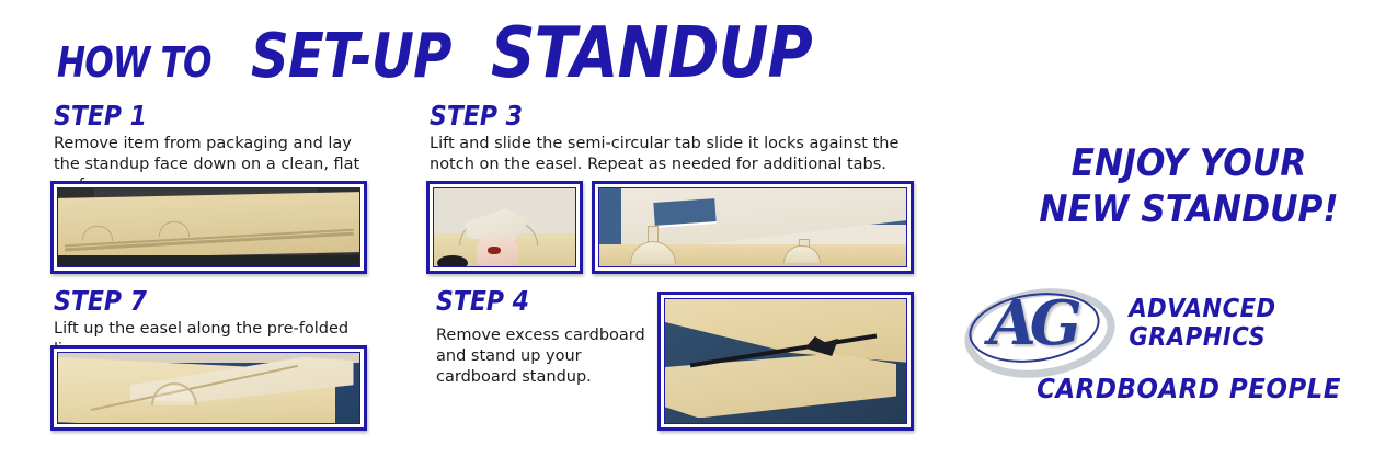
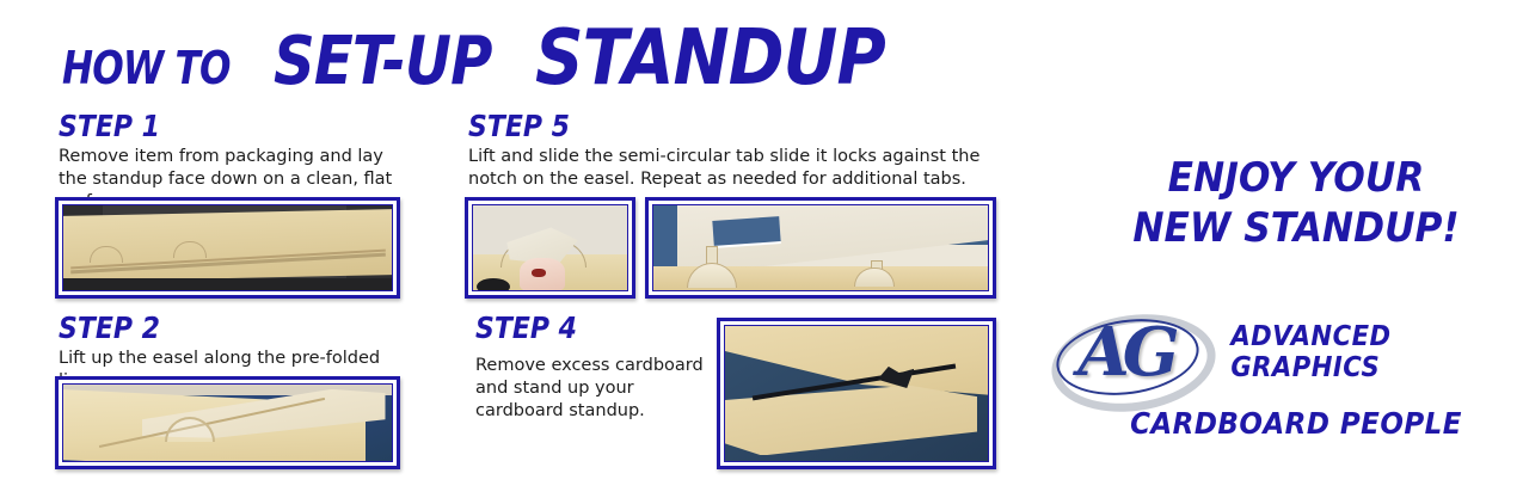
  HOW TO
  SET-UP
  STANDUP
  STEP 1
  Remove item from packaging and lay the standup face down on a clean, flat
- STEP 7
+ STEP 2
  Lift up the easel along the pre-folded
- STEP 3
+ STEP 5
  Lift and slide the semi-circular tab slide it locks against the notch on the easel. Repeat as needed for additional tabs.
  STEP 4
  Remove excess cardboard and stand up your cardboard standup.
  ENJOY YOUR
  NEW STANDUP!
  AG
  ADVANCED GRAPHICS
  CARDBOARD PEOPLE
